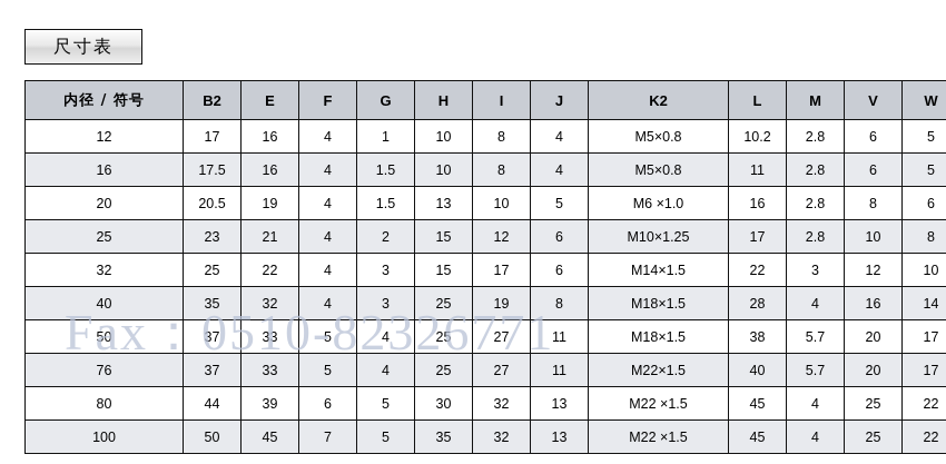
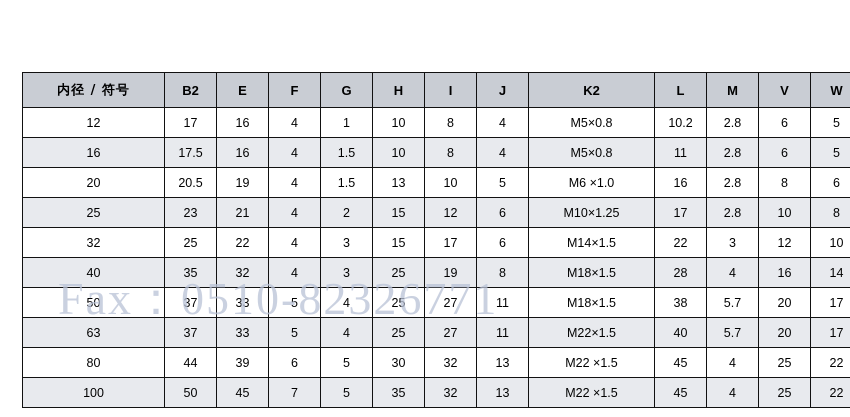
- 尺寸表
  内径 / 符号	B2	E	F	G	H	I	J	K2	L	M	V	W
  12	17	16	4	1	10	8	4	M5×0.8	10.2	2.8	6	5
  16	17.5	16	4	1.5	10	8	4	M5×0.8	11	2.8	6	5
  20	20.5	19	4	1.5	13	10	5	M6 ×1.0	16	2.8	8	6
  25	23	21	4	2	15	12	6	M10×1.25	17	2.8	10	8
  32	25	22	4	3	15	17	6	M14×1.5	22	3	12	10
  40	35	32	4	3	25	19	8	M18×1.5	28	4	16	14
  50	37	33	5	4	25	27	11	M18×1.5	38	5.7	20	17
- 76	37	33	5	4	25	27	11	M22×1.5	40	5.7	20	17
+ 63	37	33	5	4	25	27	11	M22×1.5	40	5.7	20	17
  80	44	39	6	5	30	32	13	M22 ×1.5	45	4	25	22
  100	50	45	7	5	35	32	13	M22 ×1.5	45	4	25	22
  Fax：0510-82326771
